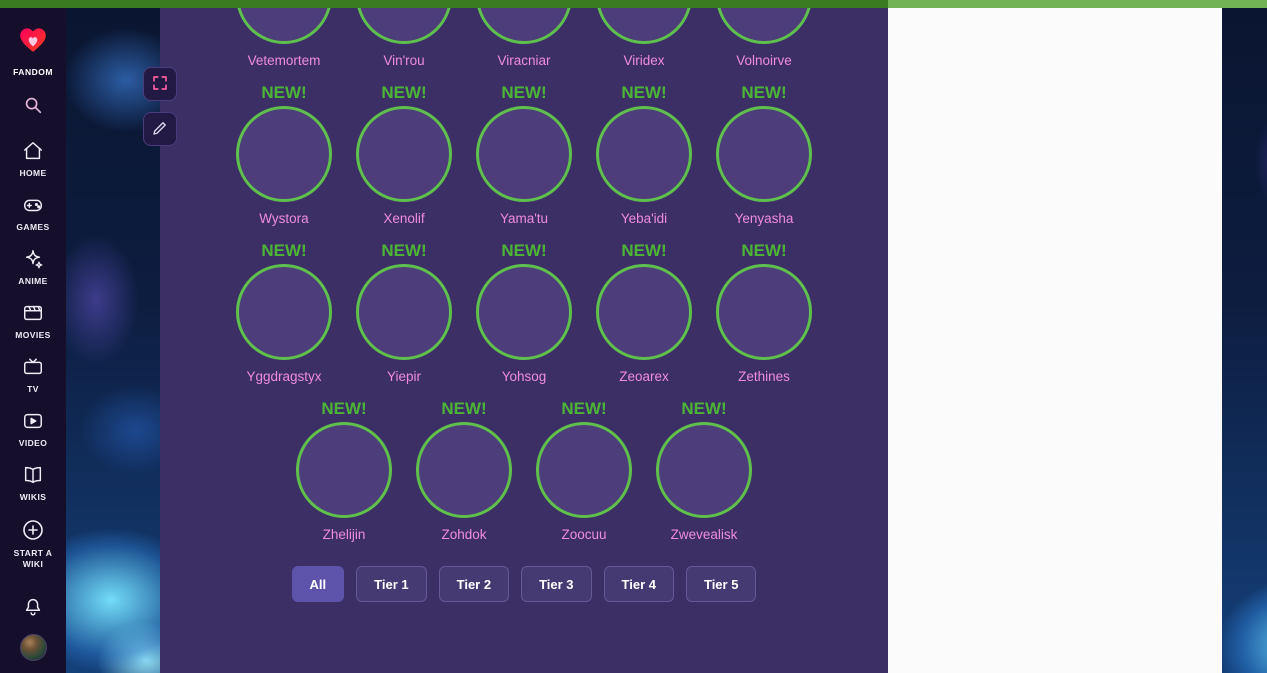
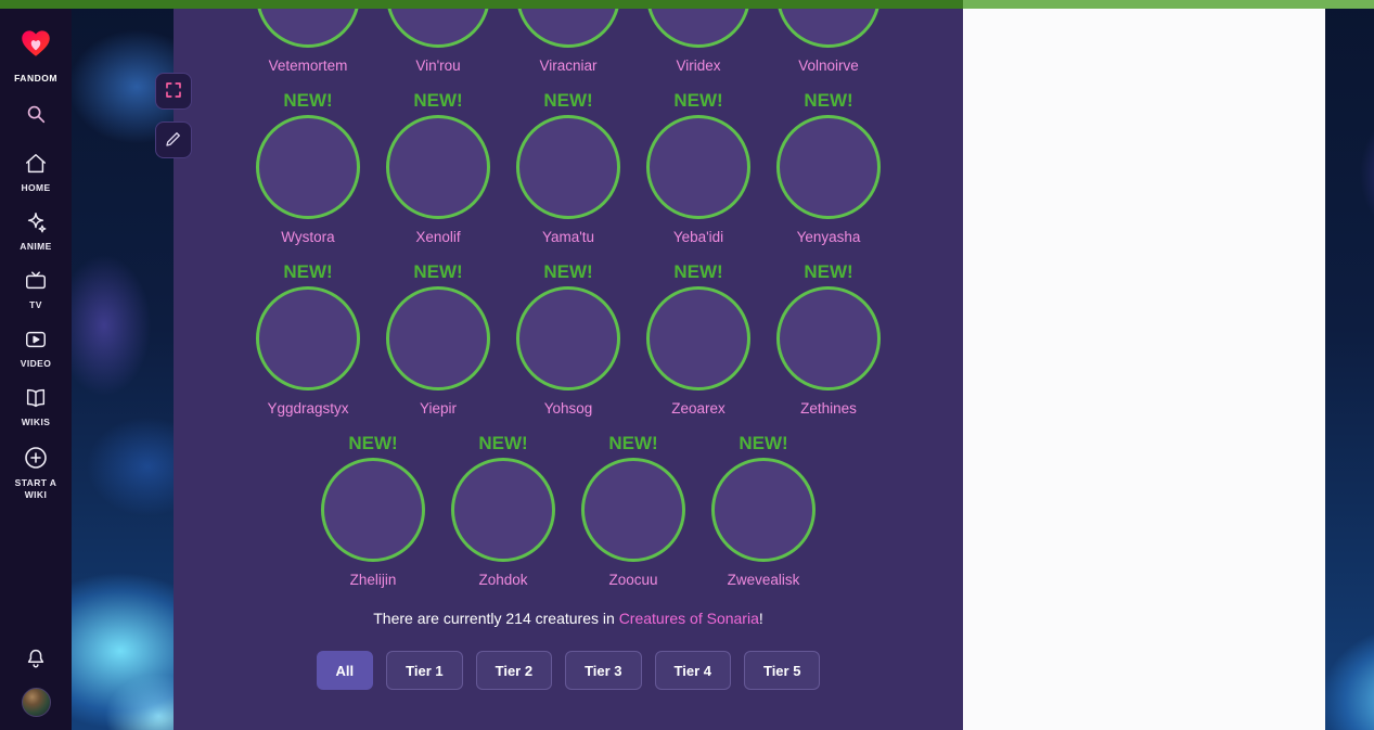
  FANDOM
  HOME
- GAMES
  ANIME
- MOVIES
  TV
  VIDEO
  WIKIS
  START A WIKI
  Vetemortem
  Vin'rou
  Viracniar
  Viridex
  Volnoirve
  NEW!
  Wystora
  NEW!
  Xenolif
  NEW!
  Yama'tu
  NEW!
  Yeba'idi
  NEW!
  Yenyasha
  NEW!
  Yggdragstyx
  NEW!
  Yiepir
  NEW!
  Yohsog
  NEW!
  Zeoarex
  NEW!
  Zethines
  NEW!
  Zhelijin
  NEW!
  Zohdok
  NEW!
  Zoocuu
  NEW!
  Zwevealisk
+ There are currently 214 creatures in Creatures of Sonaria!
  All
  Tier 1
  Tier 2
  Tier 3
  Tier 4
  Tier 5
